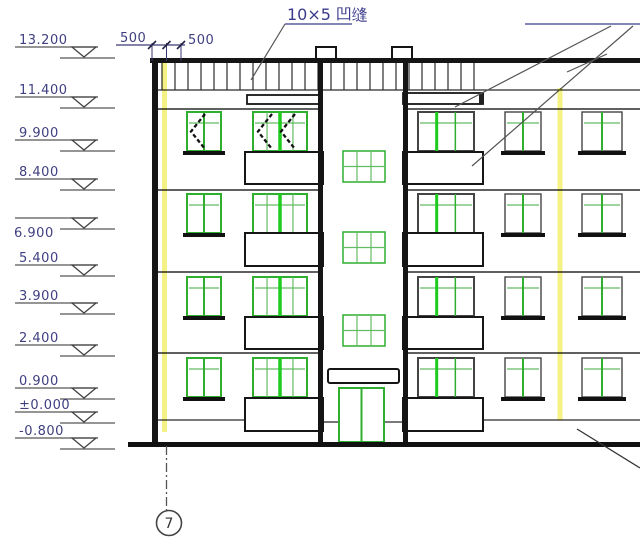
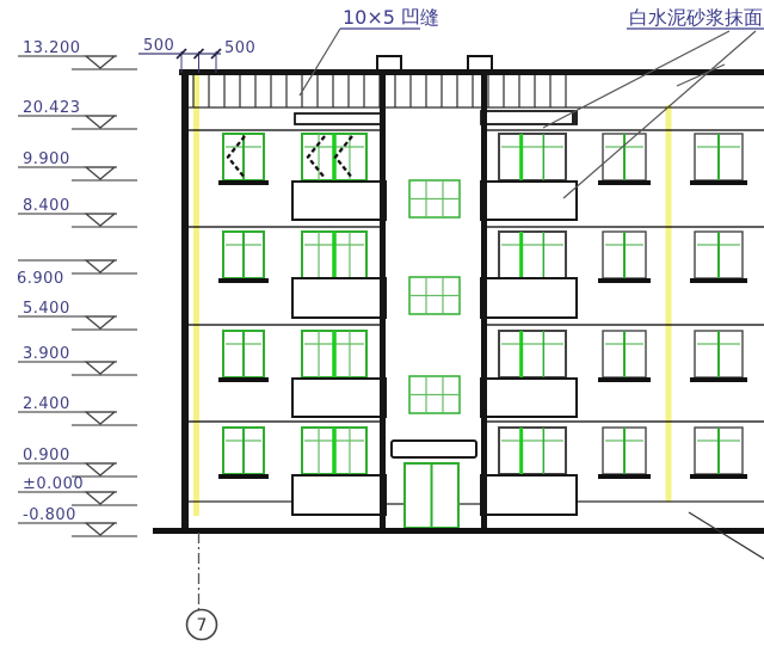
  10×5 凹缝
+ 白水泥砂浆抹面
  500
  500
  13.200
- 11.400
+ 20.423
  9.900
  8.400
  6.900
  5.400
  3.900
  2.400
  0.900
  ±0.000
  -0.800
  7
